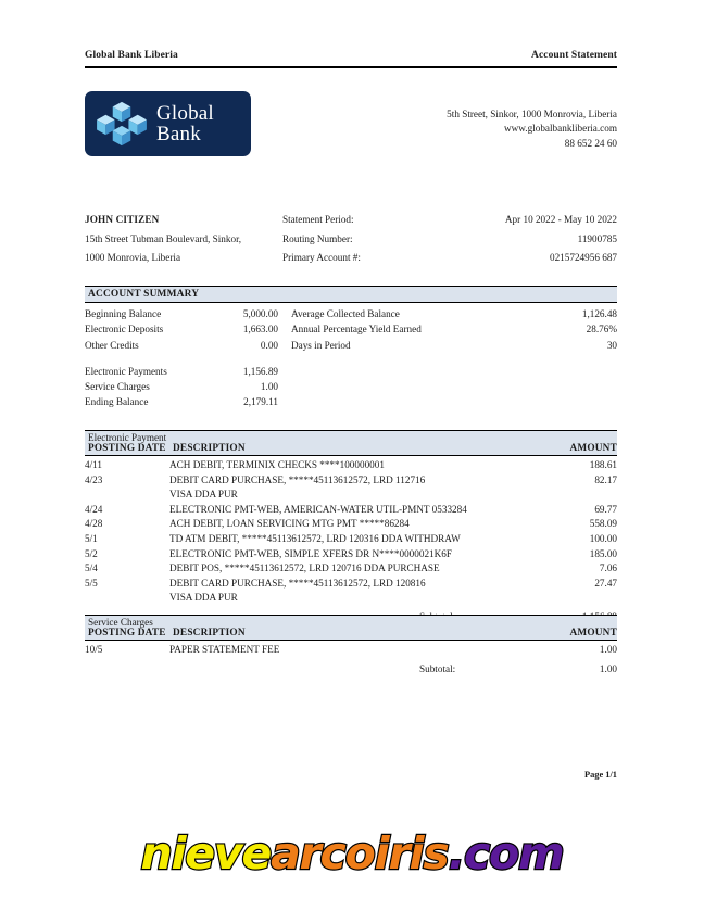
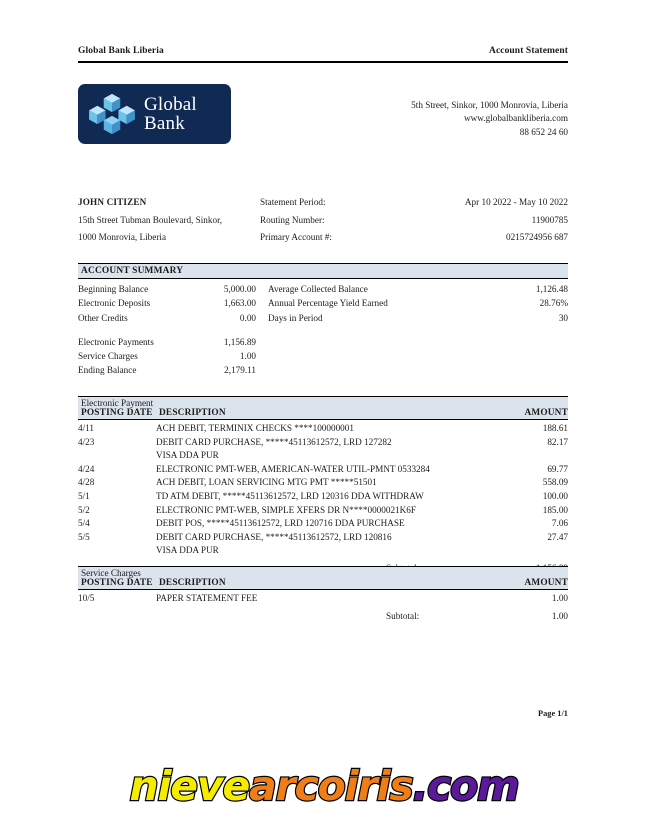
  Global Bank Liberia
  Account Statement
  Global
  Bank
  5th Street, Sinkor, 1000 Monrovia, Liberia
  www.globalbankliberia.com
  88 652 24 60
  JOHN CITIZEN
  Statement Period:
  Apr 10 2022 - May 10 2022
  15th Street Tubman Boulevard, Sinkor,
  Routing Number:
  11900785
  1000 Monrovia, Liberia
  Primary Account #:
  0215724956 687
  ACCOUNT SUMMARY
  Beginning Balance
  5,000.00
  Electronic Deposits
  1,663.00
  Other Credits
  0.00
  Electronic Payments
  1,156.89
  Service Charges
  1.00
  Ending Balance
  2,179.11
  Average Collected Balance
  1,126.48
  Annual Percentage Yield Earned
  28.76%
  Days in Period
  30
  Electronic Payment
  POSTING DATE
  DESCRIPTION
  AMOUNT
  4/11
  ACH DEBIT, TERMINIX CHECKS ****100000001
  188.61
  4/23
- DEBIT CARD PURCHASE, *****45113612572, LRD 112716
+ DEBIT CARD PURCHASE, *****45113612572, LRD 127282
  82.17
  VISA DDA PUR
  4/24
  ELECTRONIC PMT-WEB, AMERICAN-WATER UTIL-PMNT 0533284
  69.77
  4/28
- ACH DEBIT, LOAN SERVICING MTG PMT *****86284
+ ACH DEBIT, LOAN SERVICING MTG PMT *****51501
  558.09
  5/1
  TD ATM DEBIT, *****45113612572, LRD 120316 DDA WITHDRAW
  100.00
  5/2
  ELECTRONIC PMT-WEB, SIMPLE XFERS DR N****0000021K6F
  185.00
  5/4
  DEBIT POS, *****45113612572, LRD 120716 DDA PURCHASE
  7.06
  5/5
  DEBIT CARD PURCHASE, *****45113612572, LRD 120816
  27.47
  VISA DDA PUR
  Service Charges
  POSTING DATE
  DESCRIPTION
  AMOUNT
  10/5
  PAPER STATEMENT FEE
  1.00
  Subtotal:
  1.00
  Page 1/1
  nievearcoiris.com
